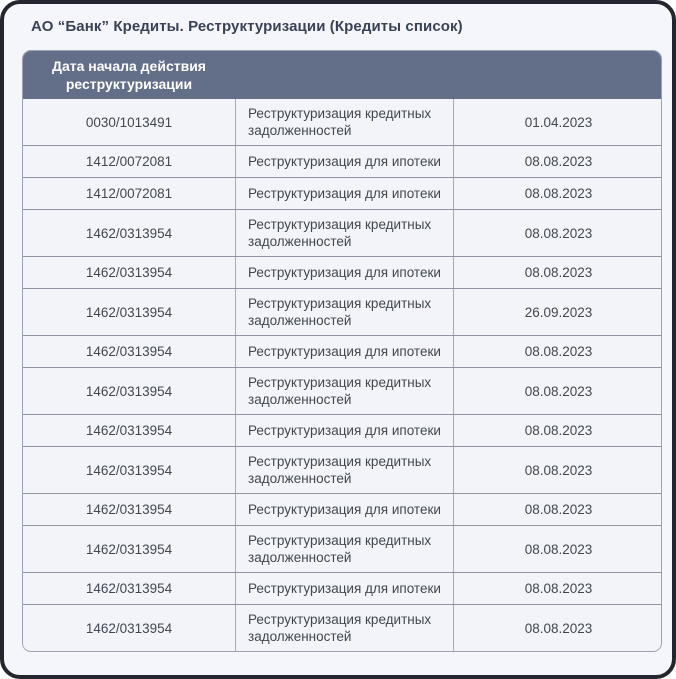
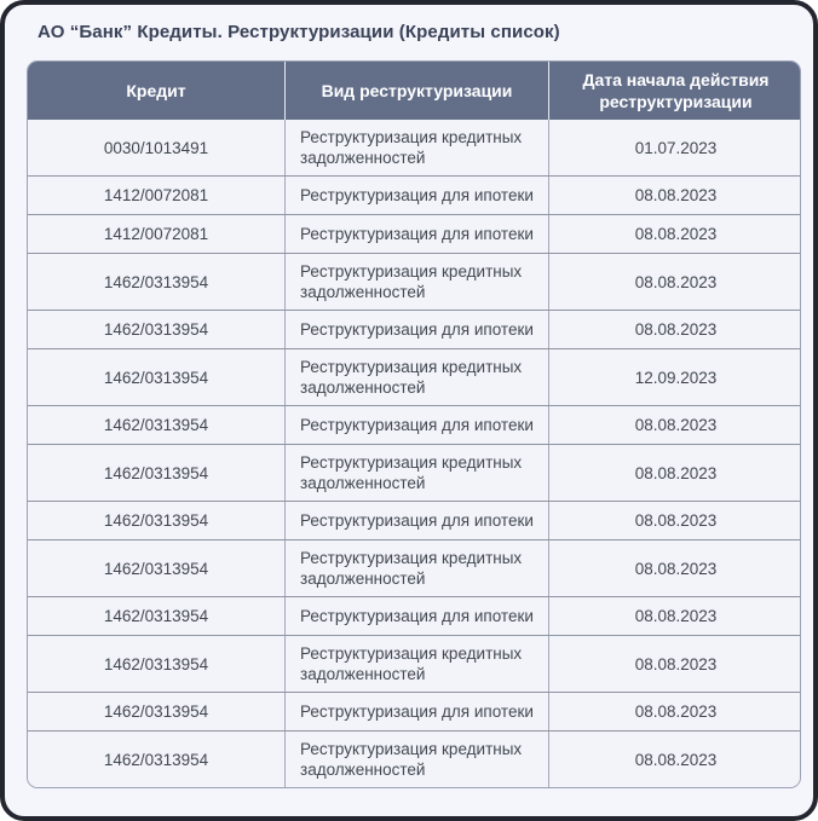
  АО “Банк” Кредиты. Реструктуризации (Кредиты список)
+ Кредит
+ Вид реструктуризации
  Дата начала действия
  реструктуризации
  0030/1013491
  Реструктуризация кредитных
  задолженностей
- 01.04.2023
+ 01.07.2023
  1412/0072081
  Реструктуризация для ипотеки
  08.08.2023
  1412/0072081
  Реструктуризация для ипотеки
  08.08.2023
  1462/0313954
  Реструктуризация кредитных
  задолженностей
  08.08.2023
  1462/0313954
  Реструктуризация для ипотеки
  08.08.2023
  1462/0313954
  Реструктуризация кредитных
  задолженностей
- 26.09.2023
+ 12.09.2023
  1462/0313954
  Реструктуризация для ипотеки
  08.08.2023
  1462/0313954
  Реструктуризация кредитных
  задолженностей
  08.08.2023
  1462/0313954
  Реструктуризация для ипотеки
  08.08.2023
  1462/0313954
  Реструктуризация кредитных
  задолженностей
  08.08.2023
  1462/0313954
  Реструктуризация для ипотеки
  08.08.2023
  1462/0313954
  Реструктуризация кредитных
  задолженностей
  08.08.2023
  1462/0313954
  Реструктуризация для ипотеки
  08.08.2023
  1462/0313954
  Реструктуризация кредитных
  задолженностей
  08.08.2023
